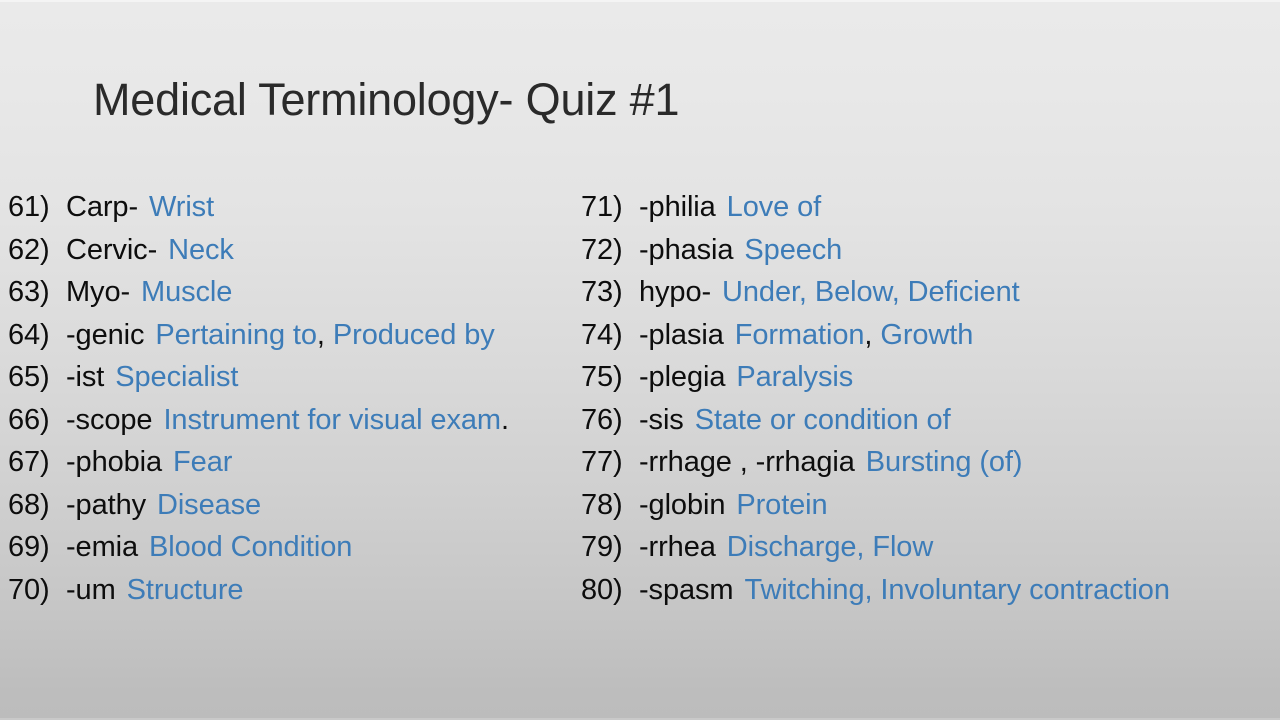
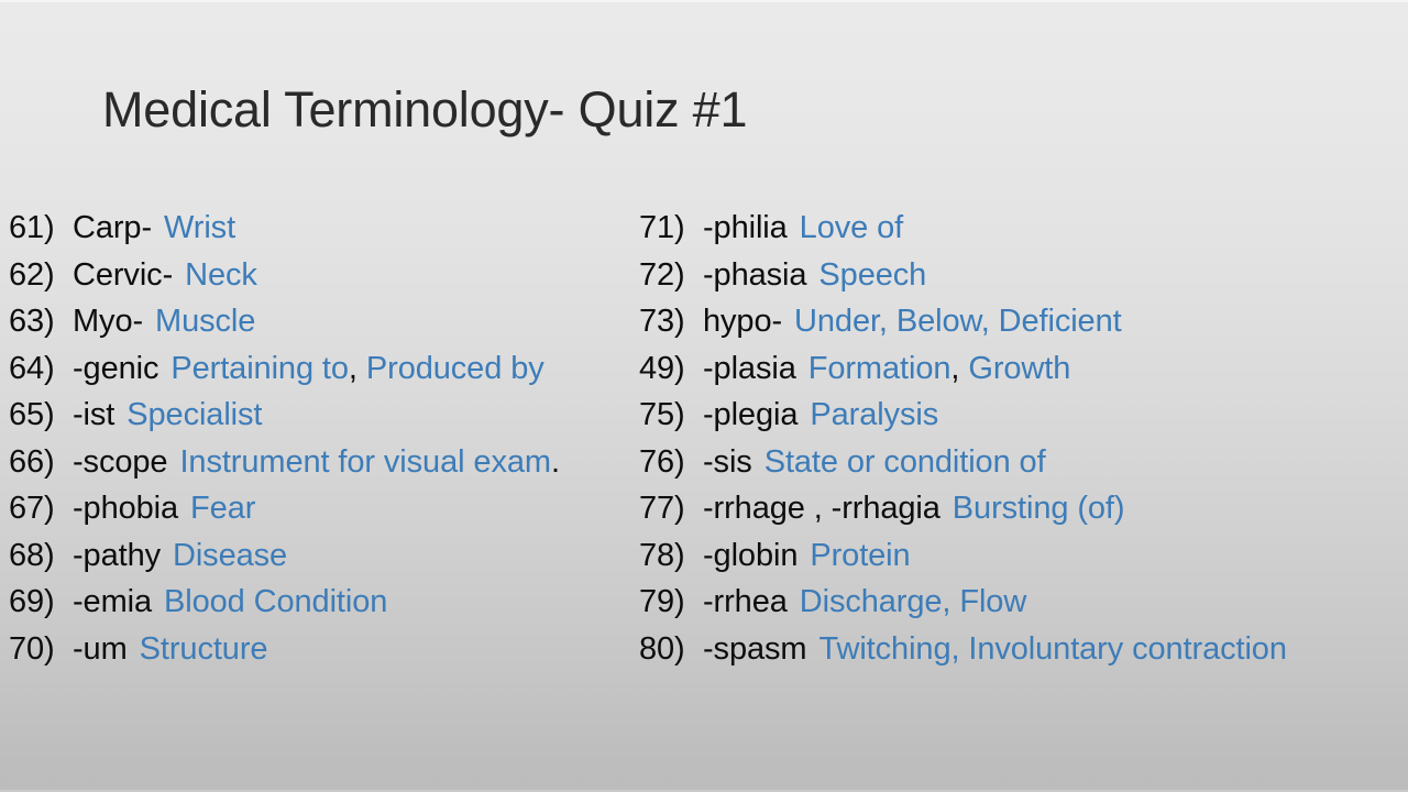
  Medical Terminology- Quiz #1
  61) Carp- Wrist
  62) Cervic- Neck
  63) Myo- Muscle
  64) -genic Pertaining to, Produced by
  65) -ist Specialist
  66) -scope Instrument for visual exam.
  67) -phobia Fear
  68) -pathy Disease
  69) -emia Blood Condition
  70) -um Structure
  71) -philia Love of
  72) -phasia Speech
  73) hypo- Under, Below, Deficient
- 74) -plasia Formation, Growth
+ 49) -plasia Formation, Growth
  75) -plegia Paralysis
  76) -sis State or condition of
  77) -rrhage , -rrhagia Bursting (of)
  78) -globin Protein
  79) -rrhea Discharge, Flow
  80) -spasm Twitching, Involuntary contraction
